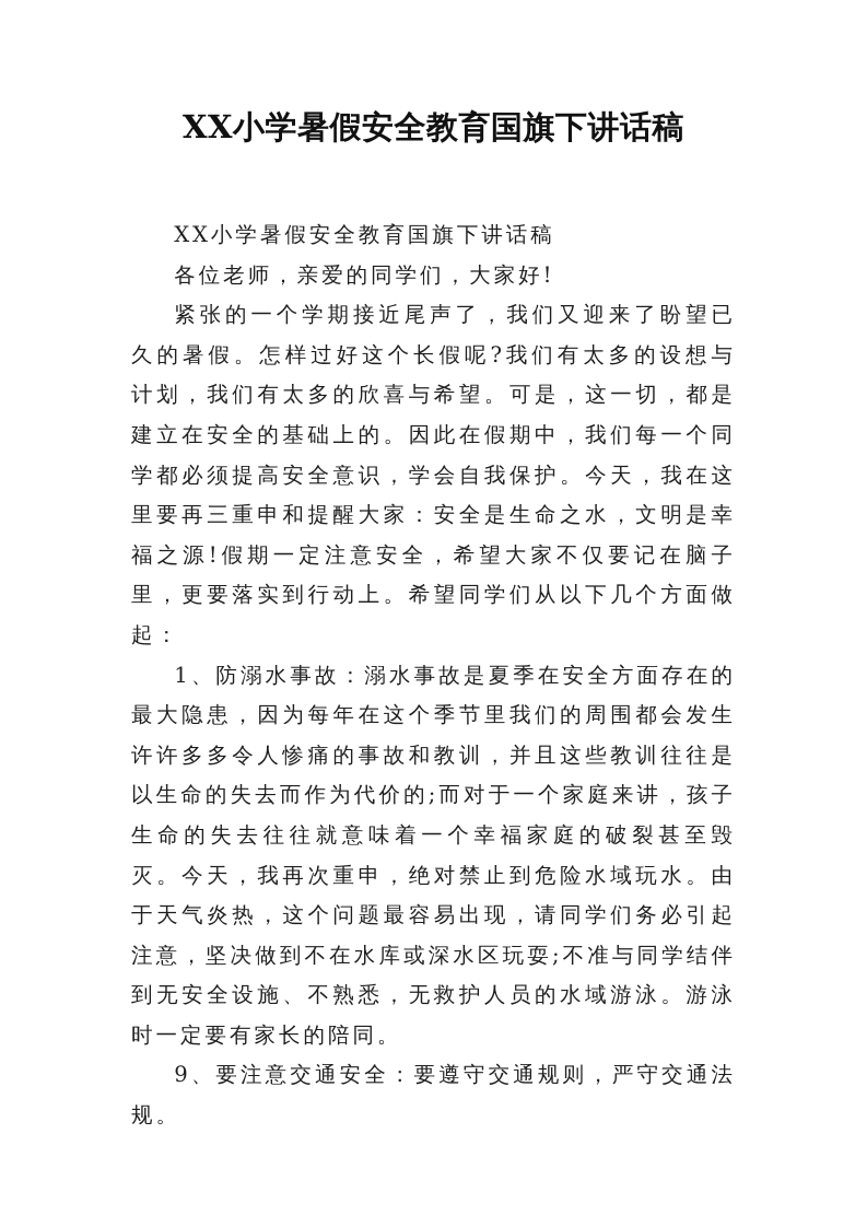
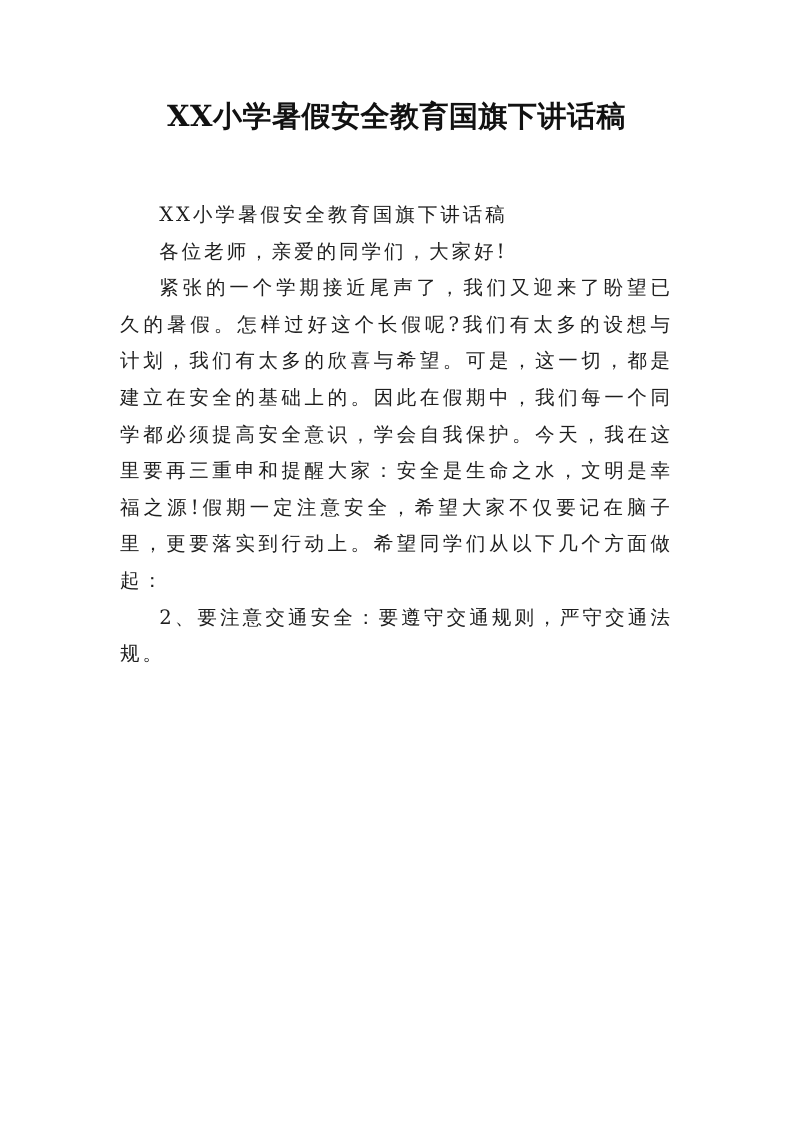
  XX小学暑假安全教育国旗下讲话稿
  XX小学暑假安全教育国旗下讲话稿
  各位老师，亲爱的同学们，大家好!
  紧张的一个学期接近尾声了，我们又迎来了盼望已久的暑假。怎样过好这个长假呢?我们有太多的设想与计划，我们有太多的欣喜与希望。可是，这一切，都是建立在安全的基础上的。因此在假期中，我们每一个同学都必须提高安全意识，学会自我保护。今天，我在这里要再三重申和提醒大家：安全是生命之水，文明是幸福之源!假期一定注意安全，希望大家不仅要记在脑子里，更要落实到行动上。希望同学们从以下几个方面做起：
- 1、防溺水事故：溺水事故是夏季在安全方面存在的最大隐患，因为每年在这个季节里我们的周围都会发生许许多多令人惨痛的事故和教训，并且这些教训往往是以生命的失去而作为代价的;而对于一个家庭来讲，孩子生命的失去往往就意味着一个幸福家庭的破裂甚至毁灭。今天，我再次重申，绝对禁止到危险水域玩水。由于天气炎热，这个问题最容易出现，请同学们务必引起注意，坚决做到不在水库或深水区玩耍;不准与同学结伴到无安全设施、不熟悉，无救护人员的水域游泳。游泳时一定要有家长的陪同。
- 9、要注意交通安全：要遵守交通规则，严守交通法规。
+ 2、要注意交通安全：要遵守交通规则，严守交通法规。
